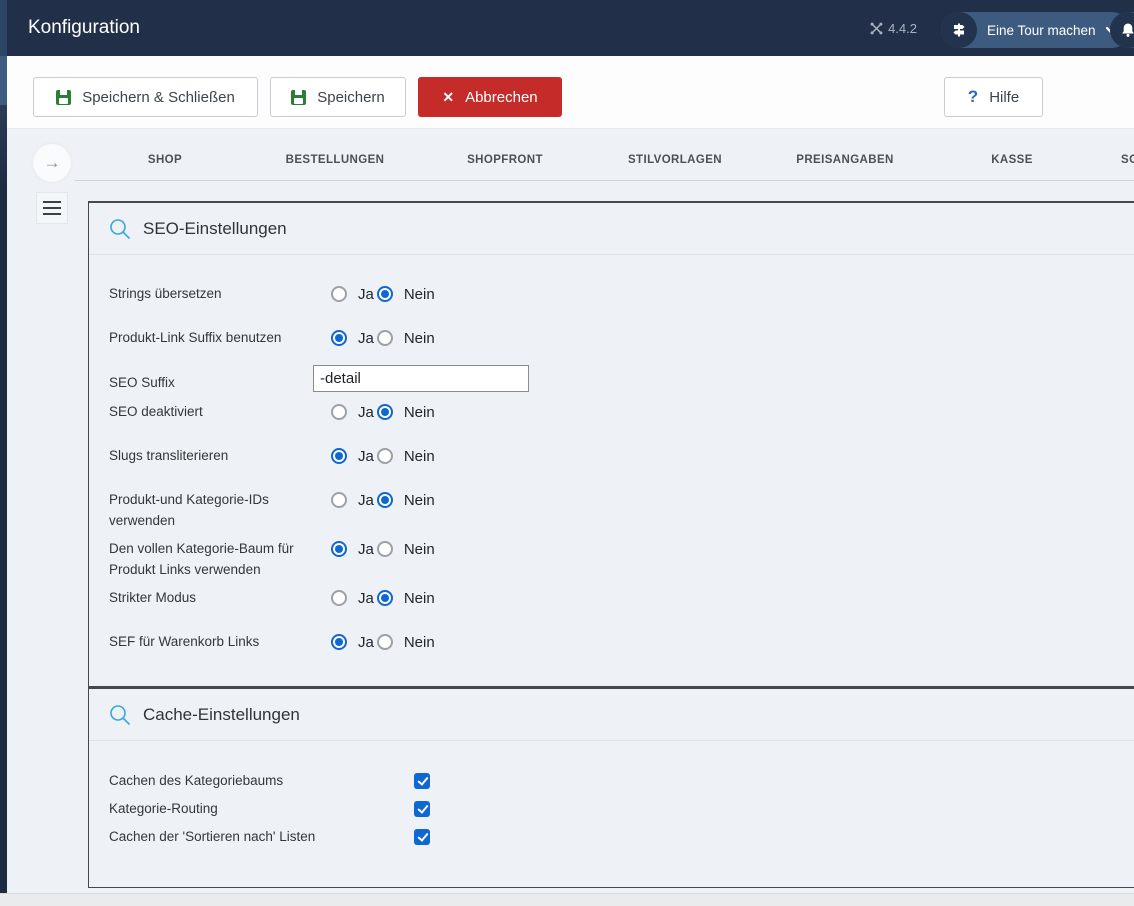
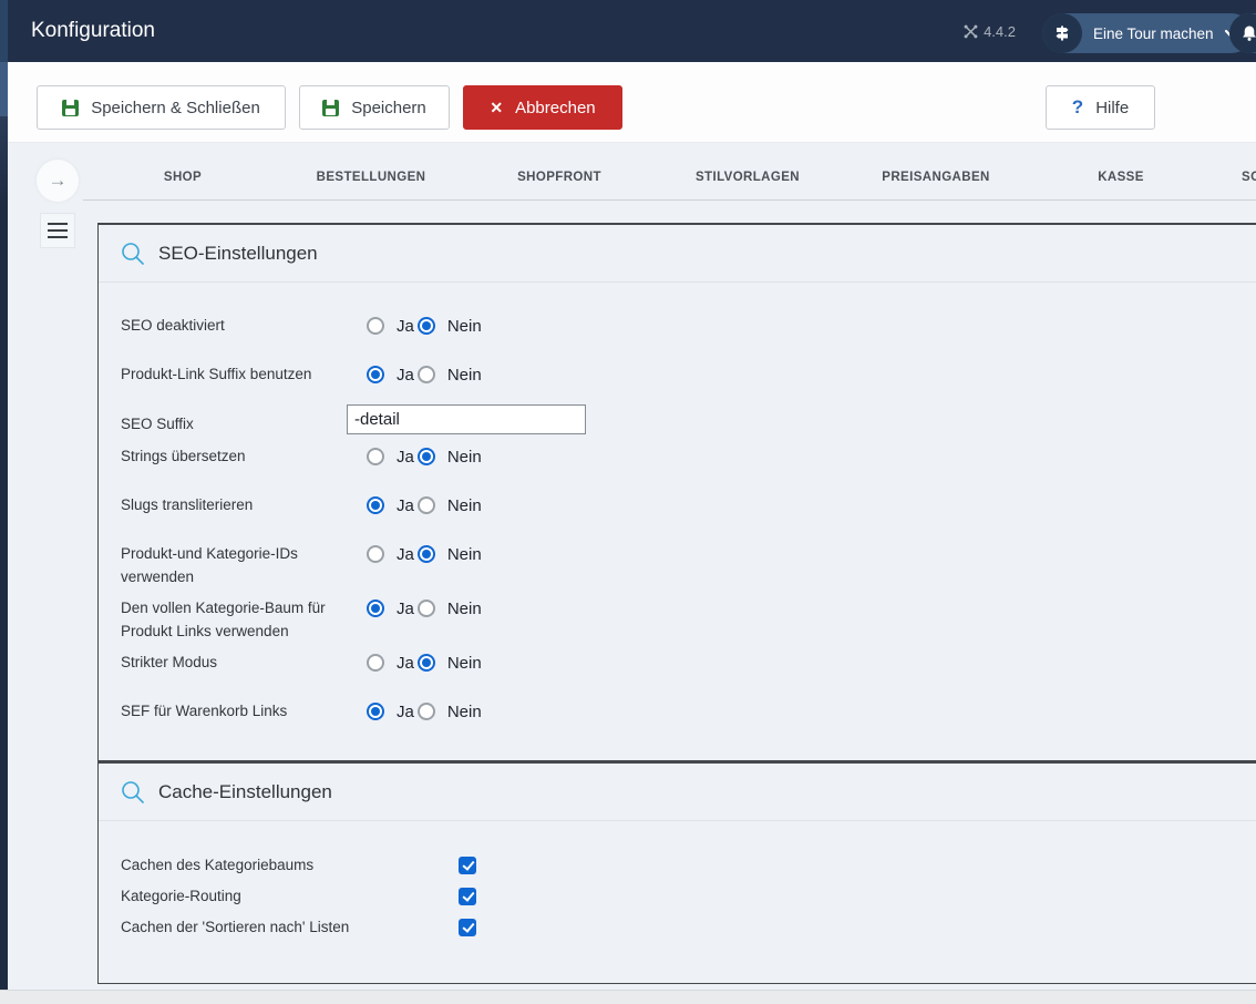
  Konfiguration
  4.4.2
  Eine Tour machen
  Speichern & Schließen
  Speichern
  ✕
  Abbrechen
  ?
  Hilfe
  →
  SHOP
  BESTELLUNGEN
  SHOPFRONT
  STILVORLAGEN
  PREISANGABEN
  KASSE
  SEO-Einstellungen
- Strings übersetzen
+ SEO deaktiviert
  Ja
  Nein
  Produkt-Link Suffix benutzen
  Ja
  Nein
  SEO Suffix
  -detail
- SEO deaktiviert
+ Strings übersetzen
  Ja
  Nein
  Slugs transliterieren
  Ja
  Nein
  Produkt-und Kategorie-IDs verwenden
  Ja
  Nein
  Den vollen Kategorie-Baum für Produkt Links verwenden
  Ja
  Nein
  Strikter Modus
  Ja
  Nein
  SEF für Warenkorb Links
  Ja
  Nein
  Cache-Einstellungen
  Cachen des Kategoriebaums
  Kategorie-Routing
  Cachen der 'Sortieren nach' Listen
